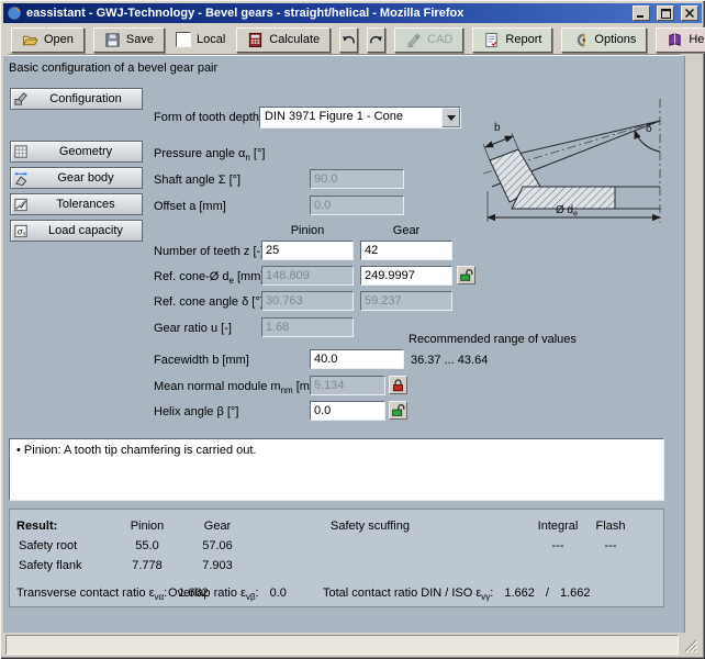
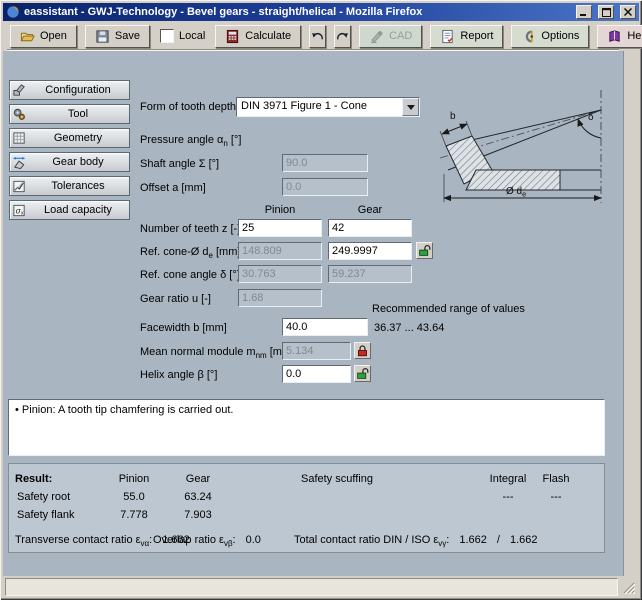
  eassistant - GWJ-Technology - Bevel gears - straight/helical - Mozilla Firefox
  Open
  Save
  Local
  Calculate
  CAD
  Report
  Options
- Basic configuration of a bevel gear pair
  Configuration
+ Tool
  Geometry
  Gear body
  Tolerances
  σ
  Load capacity
  Form of tooth depth
  DIN 3971 Figure 1 - Cone
  Pressure angle αn [°]
  Shaft angle Σ [°]
  90.0
  Offset a [mm]
  0.0
  Pinion
  Gear
  Number of teeth z [-
  25
  42
  Ref. cone-Ø de [mm
  148.809
  249.9997
  Ref. cone angle δ [°
  30.763
  59.237
  Gear ratio u [-]
  1.68
  Recommended range of values
  Facewidth b [mm]
  40.0
  36.37 ... 43.64
  Mean normal module mnm [m
  5.134
  Helix angle β [°]
  0.0
  b
  δ
  Ø de
  • Pinion: A tooth tip chamfering is carried out.
  Result:
  Pinion
  Gear
  Safety scuffing
  Integral
  Flash
  Safety root
  55.0
- 57.06
+ 63.24
  ---
  ---
  Safety flank
  7.778
  7.903
  Transverse contact ratio εvα: 1.662
  Overlap ratio εvβ: 0.0
  Total contact ratio DIN / ISO εvγ: 1.662 / 1.662
